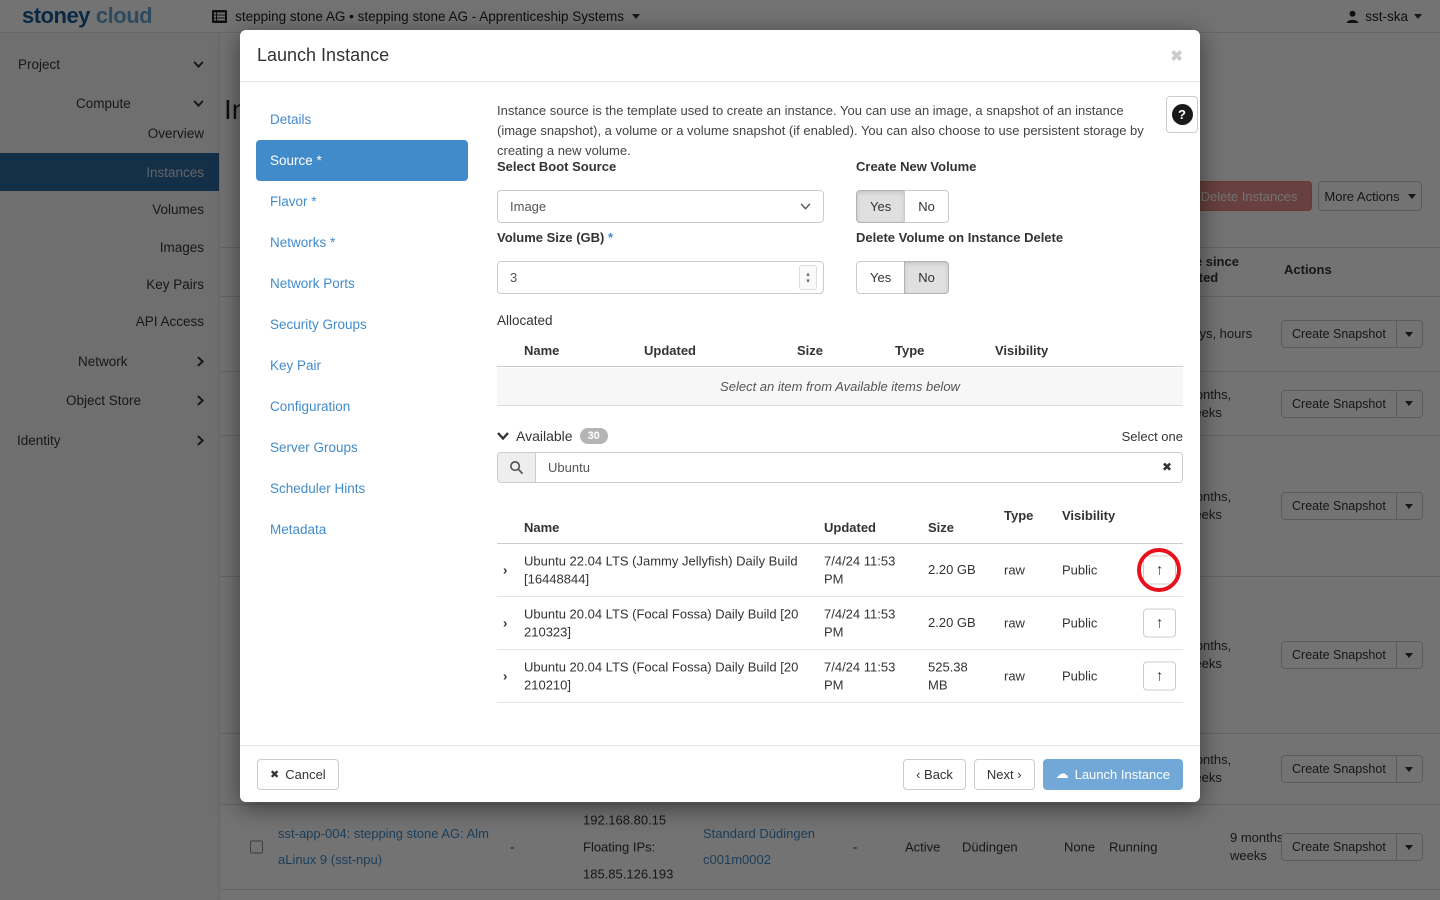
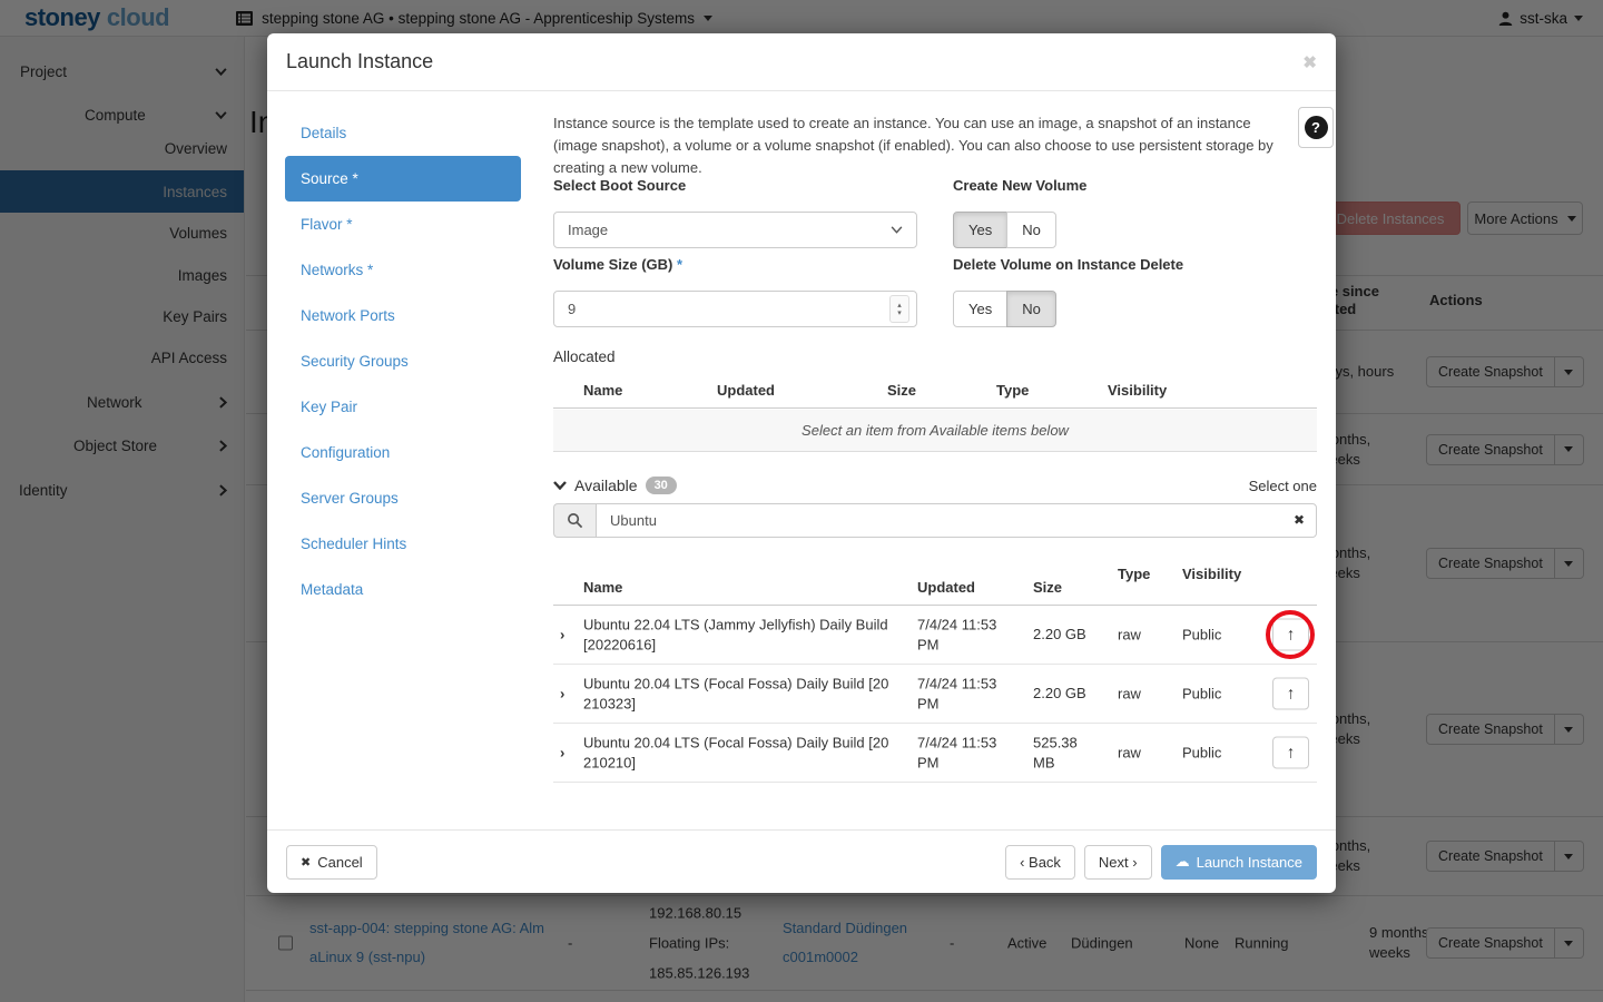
  stoney cloud
  stepping stone AG • stepping stone AG - Apprenticeship Systems
  sst-ska
  Project
  Compute
  Overview
  Instances
  Volumes
  Images
  Key Pairs
  API Access
  Network
  Object Store
  Identity
  Delete Instances
  More Actions
  Actions
  ys, hours
  Create Snapshot
  Create Snapshot
  Create Snapshot
  Create Snapshot
  Create Snapshot
  sst-app-004: stepping stone AG: AlmaLinux 9 (sst-npu)
  -
  192.168.80.15
  Floating IPs:
  185.85.126.193
  Standard Düdingen c001m0002
  -
  Active
  Düdingen
  None
  Running
  9 month weeks
  Create Snapshot
  Launch Instance
  ✖
  Details
  Source *
  Flavor *
  Networks *
  Network Ports
  Security Groups
  Key Pair
  Configuration
  Server Groups
  Scheduler Hints
  Metadata
  Instance source is the template used to create an instance. You can use an image, a snapshot of an instance (image snapshot), a volume or a volume snapshot (if enabled). You can also choose to use persistent storage by creating a new volume.
  ?
  Select Boot Source
  Image
  Create New Volume
  Yes
  No
  Volume Size (GB) *
- 3
+ 9
  Delete Volume on Instance Delete
  Yes
  No
  Allocated
  Name
  Updated
  Size
  Type
  Visibility
  Select an item from Available items below
  Available
  30
  Select one
  Ubuntu
  ✖
  Name
  Updated
  Size
  Type
  Visibility
  ›
- Ubuntu 22.04 LTS (Jammy Jellyfish) Daily Build [16448844]
+ Ubuntu 22.04 LTS (Jammy Jellyfish) Daily Build [20220616]
  7/4/24 11:53 PM
  2.20 GB
  raw
  Public
  ↑
  ›
  Ubuntu 20.04 LTS (Focal Fossa) Daily Build [20210323]
  7/4/24 11:53 PM
  2.20 GB
  raw
  Public
  ↑
  ›
  Ubuntu 20.04 LTS (Focal Fossa) Daily Build [20210210]
  7/4/24 11:53 PM
  525.38 MB
  raw
  Public
  ↑
  ✖
  Cancel
  ‹ Back
  Next ›
  ☁
  Launch Instance
